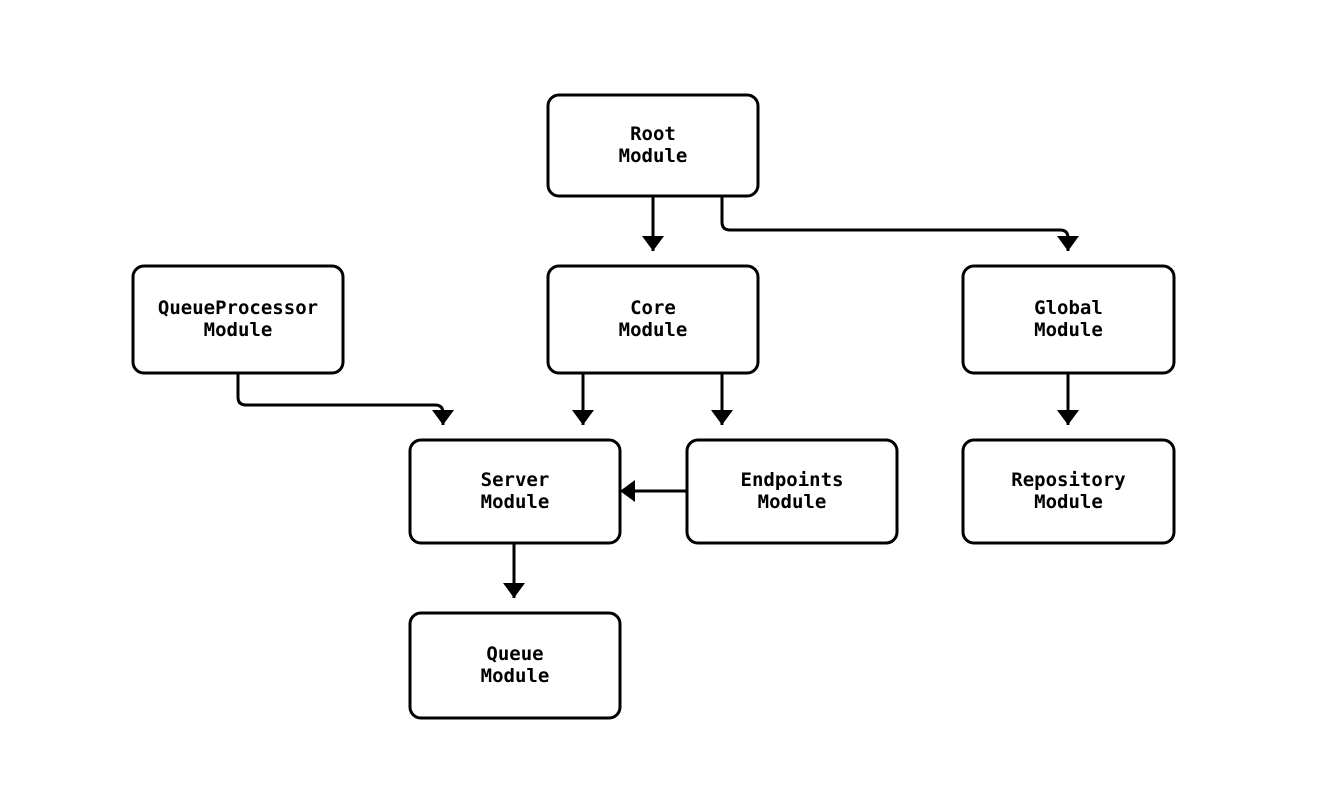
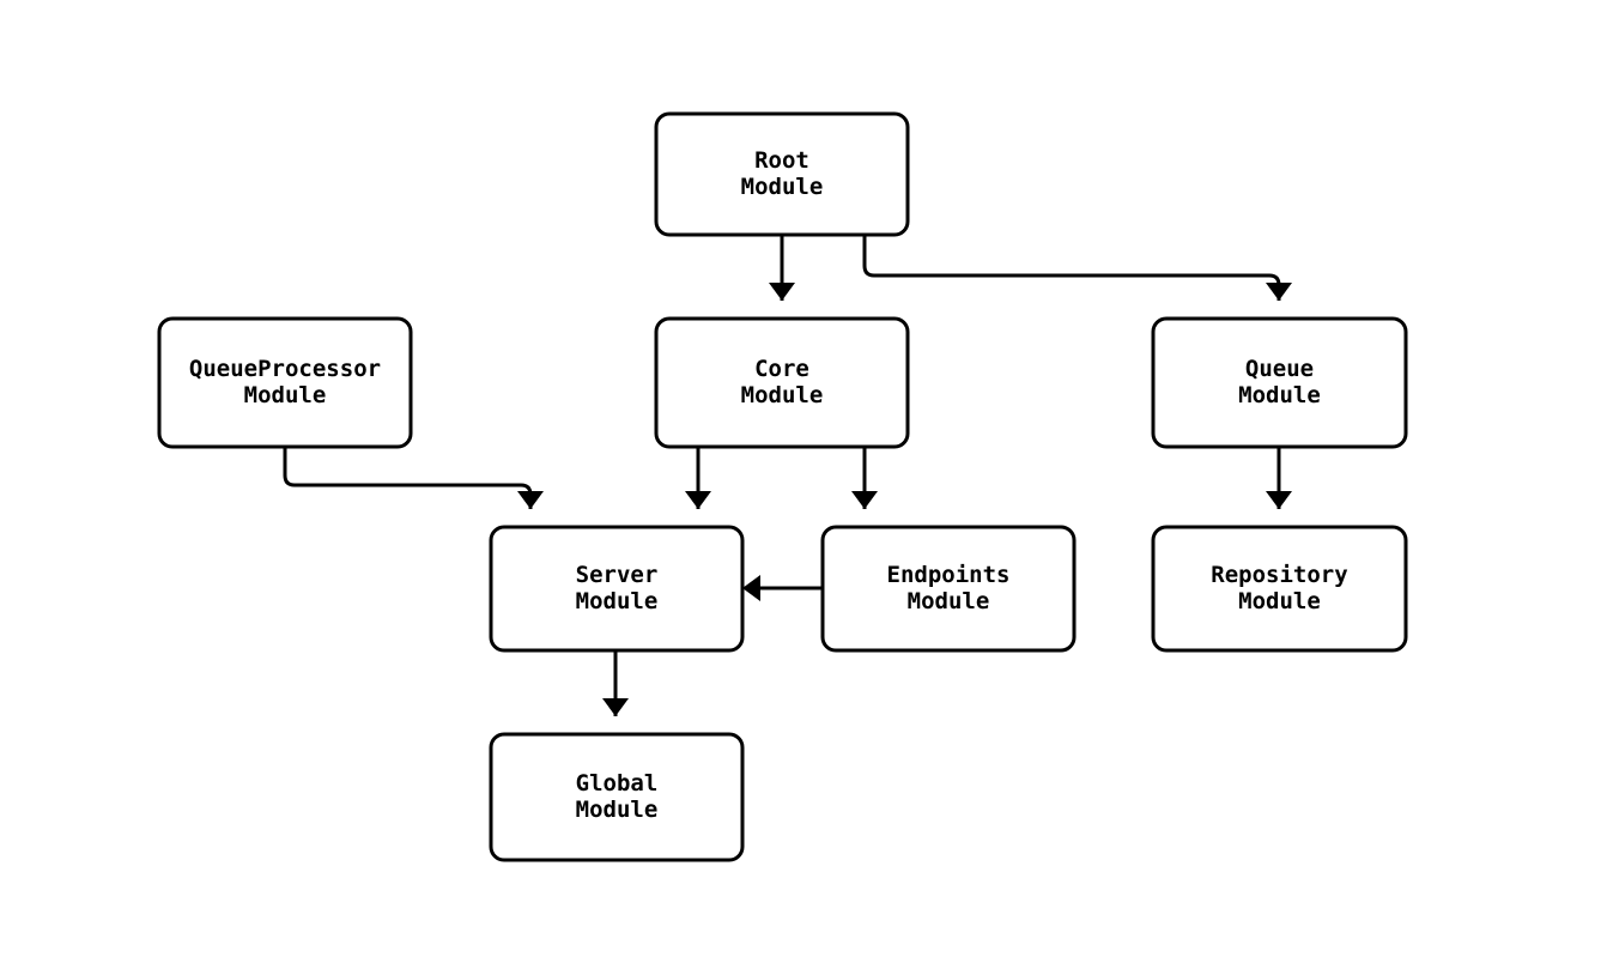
  Root
  Module
  QueueProcessor
  Module
  Core
  Module
- Global
+ Queue
  Module
  Server
  Module
  Endpoints
  Module
  Repository
  Module
- Queue
+ Global
  Module
